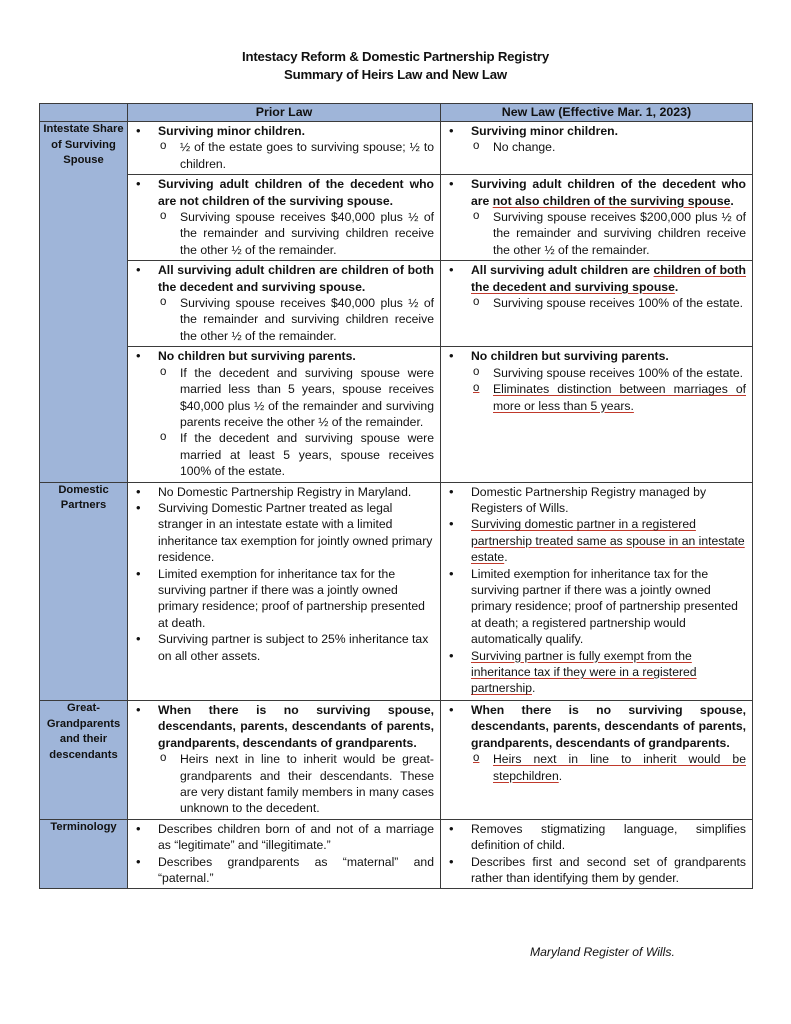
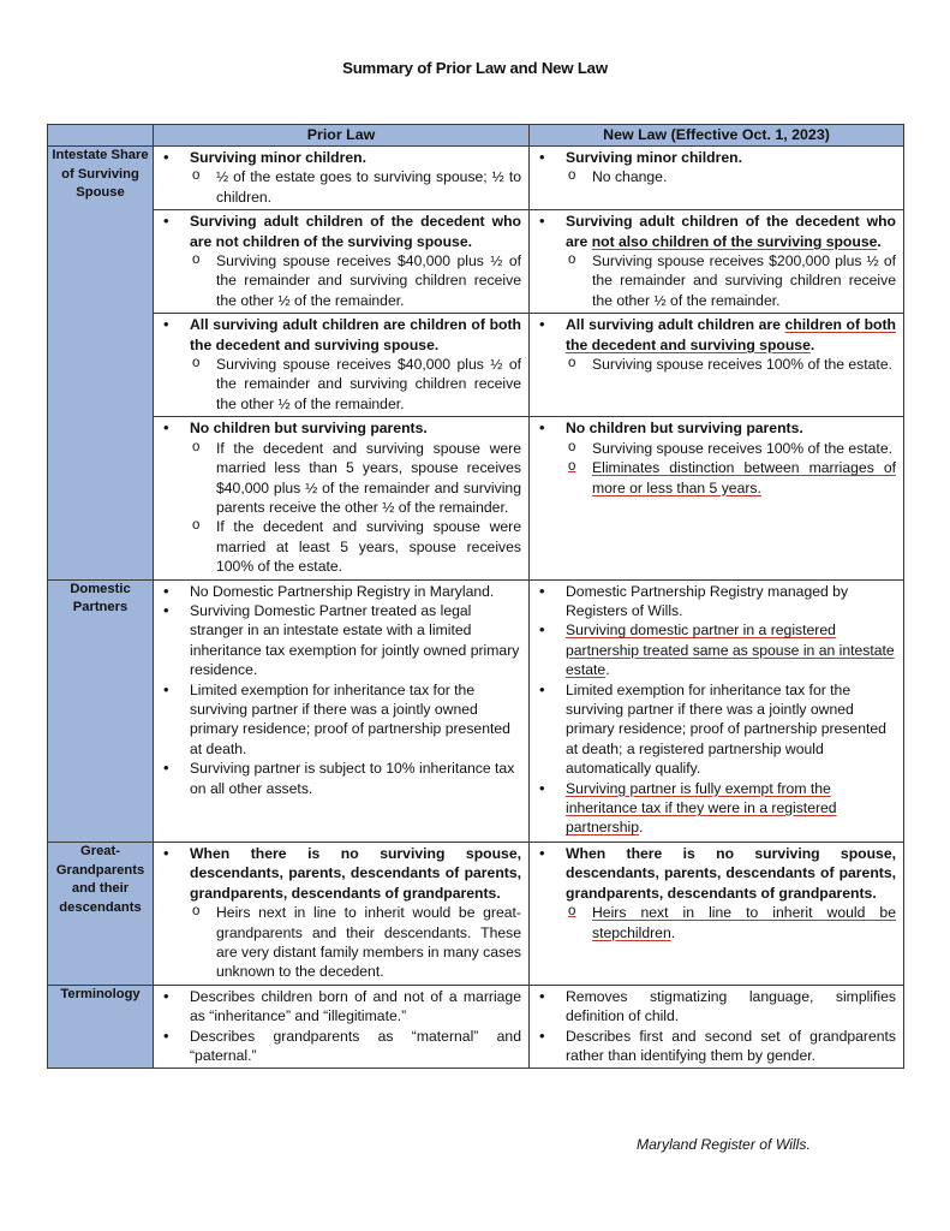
- Intestacy Reform & Domestic Partnership Registry
- Summary of Heirs Law and New Law
+ Summary of Prior Law and New Law
- 	Prior Law	New Law (Effective Mar. 1, 2023)
+ 	Prior Law	New Law (Effective Oct. 1, 2023)
  Intestate Share of Surviving Spouse	Surviving minor children. ½ of the estate goes to surviving spouse; ½ to children.	Surviving minor children. No change.
  Surviving adult children of the decedent who are not children of the surviving spouse. Surviving spouse receives $40,000 plus ½ of the remainder and surviving children receive the other ½ of the remainder.	Surviving adult children of the decedent who are not also children of the surviving spouse. Surviving spouse receives $200,000 plus ½ of the remainder and surviving children receive the other ½ of the remainder.
  All surviving adult children are children of both the decedent and surviving spouse. Surviving spouse receives $40,000 plus ½ of the remainder and surviving children receive the other ½ of the remainder.	All surviving adult children are children of both the decedent and surviving spouse. Surviving spouse receives 100% of the estate.
  No children but surviving parents. If the decedent and surviving spouse were married less than 5 years, spouse receives $40,000 plus ½ of the remainder and surviving parents receive the other ½ of the remainder. If the decedent and surviving spouse were married at least 5 years, spouse receives 100% of the estate.	No children but surviving parents. Surviving spouse receives 100% of the estate. Eliminates distinction between marriages of more or less than 5 years.
- Domestic Partners	No Domestic Partnership Registry in Maryland. Surviving Domestic Partner treated as legal stranger in an intestate estate with a limited inheritance tax exemption for jointly owned primary residence. Limited exemption for inheritance tax for the surviving partner if there was a jointly owned primary residence; proof of partnership presented at death. Surviving partner is subject to 25% inheritance tax on all other assets.	Domestic Partnership Registry managed by Registers of Wills. Surviving domestic partner in a registered partnership treated same as spouse in an intestate estate. Limited exemption for inheritance tax for the surviving partner if there was a jointly owned primary residence; proof of partnership presented at death; a registered partnership would automatically qualify. Surviving partner is fully exempt from the inheritance tax if they were in a registered partnership.
+ Domestic Partners	No Domestic Partnership Registry in Maryland. Surviving Domestic Partner treated as legal stranger in an intestate estate with a limited inheritance tax exemption for jointly owned primary residence. Limited exemption for inheritance tax for the surviving partner if there was a jointly owned primary residence; proof of partnership presented at death. Surviving partner is subject to 10% inheritance tax on all other assets.	Domestic Partnership Registry managed by Registers of Wills. Surviving domestic partner in a registered partnership treated same as spouse in an intestate estate. Limited exemption for inheritance tax for the surviving partner if there was a jointly owned primary residence; proof of partnership presented at death; a registered partnership would automatically qualify. Surviving partner is fully exempt from the inheritance tax if they were in a registered partnership.
  Great-Grandparents and their descendants	When there is no surviving spouse, descendants, parents, descendants of parents, grandparents, descendants of grandparents. Heirs next in line to inherit would be great-grandparents and their descendants. These are very distant family members in many cases unknown to the decedent.	When there is no surviving spouse, descendants, parents, descendants of parents, grandparents, descendants of grandparents. Heirs next in line to inherit would be stepchildren.
- Terminology	Describes children born of and not of a marriage as “legitimate” and “illegitimate.” Describes grandparents as “maternal” and “paternal.”	Removes stigmatizing language, simplifies definition of child. Describes first and second set of grandparents rather than identifying them by gender.
+ Terminology	Describes children born of and not of a marriage as “inheritance” and “illegitimate.” Describes grandparents as “maternal” and “paternal.”	Removes stigmatizing language, simplifies definition of child. Describes first and second set of grandparents rather than identifying them by gender.
  Maryland Register of Wills.
